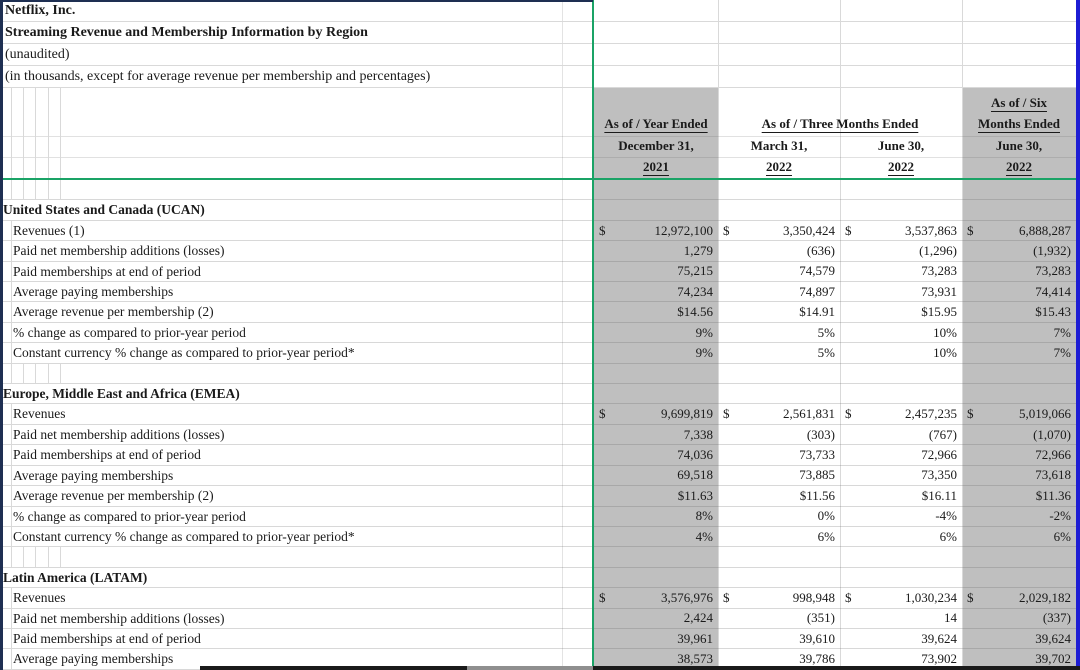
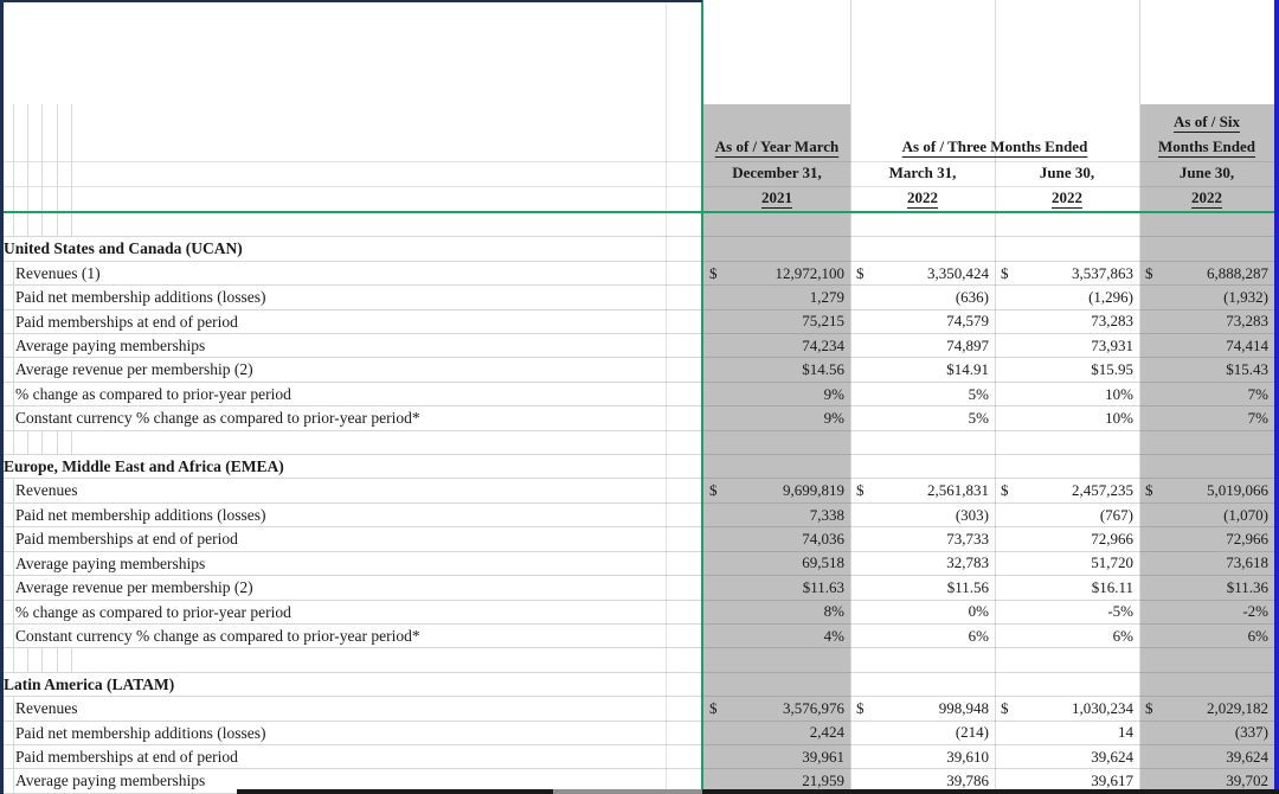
- Netflix, Inc.
- Streaming Revenue and Membership Information by Region
- (unaudited)
- (in thousands, except for average revenue per membership and percentages)
- As of / Year Ended
+ As of / Year March
  As of / Three Months Ended
  As of / Six
  Months Ended
  December 31,
  March 31,
  June 30,
  June 30,
  2021
  2022
  2022
  2022
  United States and Canada (UCAN)
  Revenues (1)
  $
  12,972,100
  $
  3,350,424
  $
  3,537,863
  $
  6,888,287
  Paid net membership additions (losses)
  1,279
  (636)
  (1,296)
  (1,932)
  Paid memberships at end of period
  75,215
  74,579
  73,283
  73,283
  Average paying memberships
  74,234
  74,897
  73,931
  74,414
  Average revenue per membership (2)
  $14.56
  $14.91
  $15.95
  $15.43
  % change as compared to prior-year period
  9%
  5%
  10%
  7%
  Constant currency % change as compared to prior-year period*
  9%
  5%
  10%
  7%
  Europe, Middle East and Africa (EMEA)
  Revenues
  $
  9,699,819
  $
  2,561,831
  $
  2,457,235
  $
  5,019,066
  Paid net membership additions (losses)
  7,338
  (303)
  (767)
  (1,070)
  Paid memberships at end of period
  74,036
  73,733
  72,966
  72,966
  Average paying memberships
  69,518
- 73,885
+ 32,783
- 73,350
+ 51,720
  73,618
  Average revenue per membership (2)
  $11.63
  $11.56
  $16.11
  $11.36
  % change as compared to prior-year period
  8%
  0%
- -4%
+ -5%
  -2%
  Constant currency % change as compared to prior-year period*
  4%
  6%
  6%
  6%
  Latin America (LATAM)
  Revenues
  $
  3,576,976
  $
  998,948
  $
  1,030,234
  $
  2,029,182
  Paid net membership additions (losses)
  2,424
- (351)
+ (214)
  14
  (337)
  Paid memberships at end of period
  39,961
  39,610
  39,624
  39,624
  Average paying memberships
- 38,573
+ 21,959
  39,786
- 73,902
+ 39,617
  39,702
